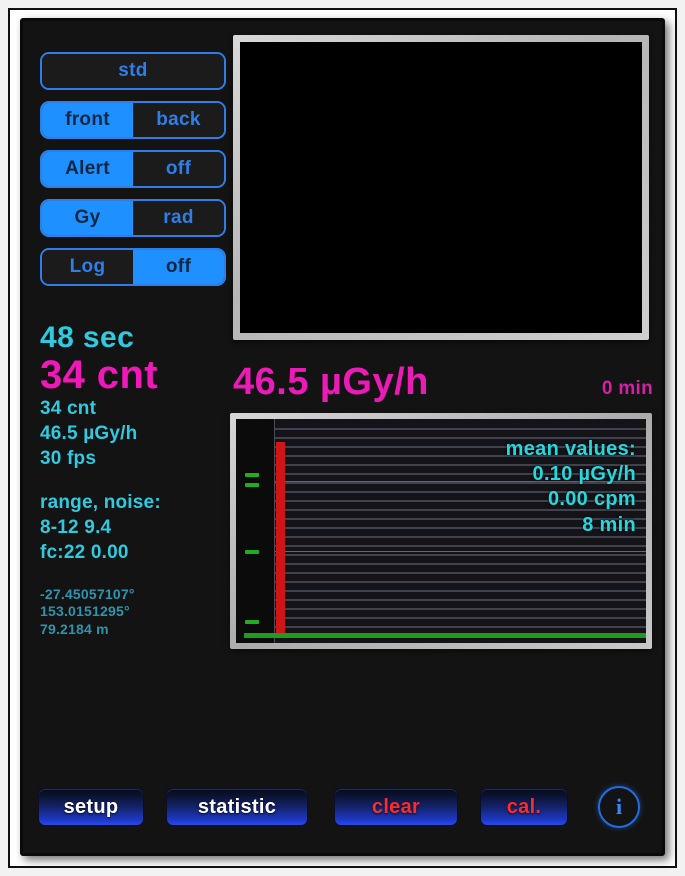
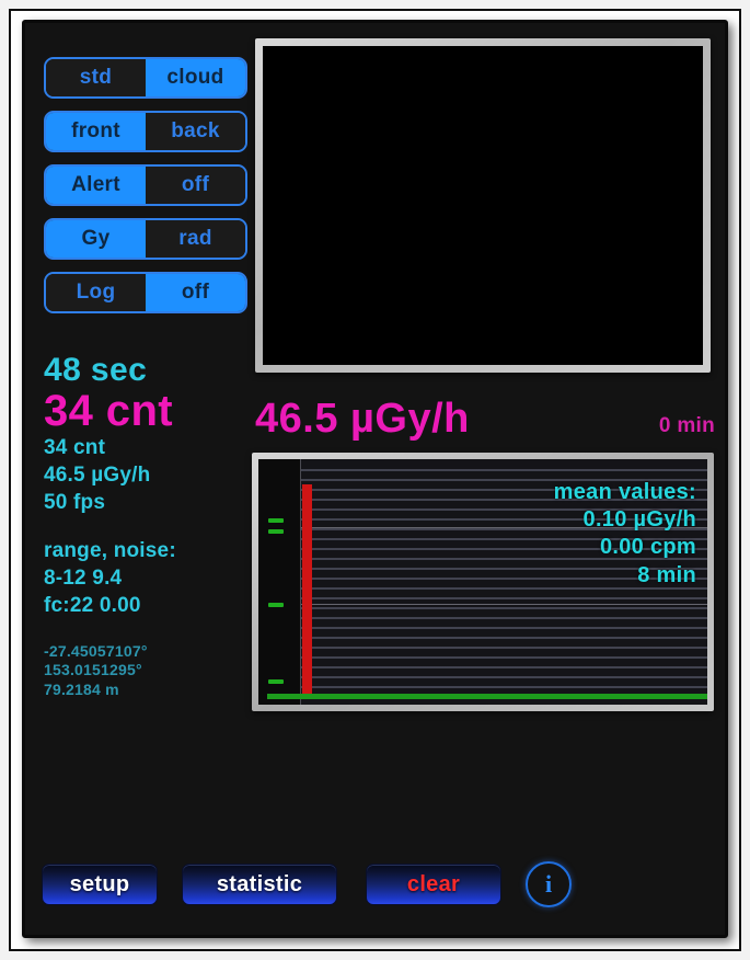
  std
+ cloud
  front
  back
  Alert
  off
  Gy
  rad
  Log
  off
  48 sec
  34 cnt
  34 cnt
  46.5 µGy/h
- 30 fps
+ 50 fps
  range, noise:
  8-12 9.4
  fc:22 0.00
  -27.45057107°
  153.0151295°
  79.2184 m
  46.5 µGy/h
  0 min
  mean values:
  0.10 µGy/h
  0.00 cpm
  8 min
  setup
  statistic
  clear
- cal.
  i
